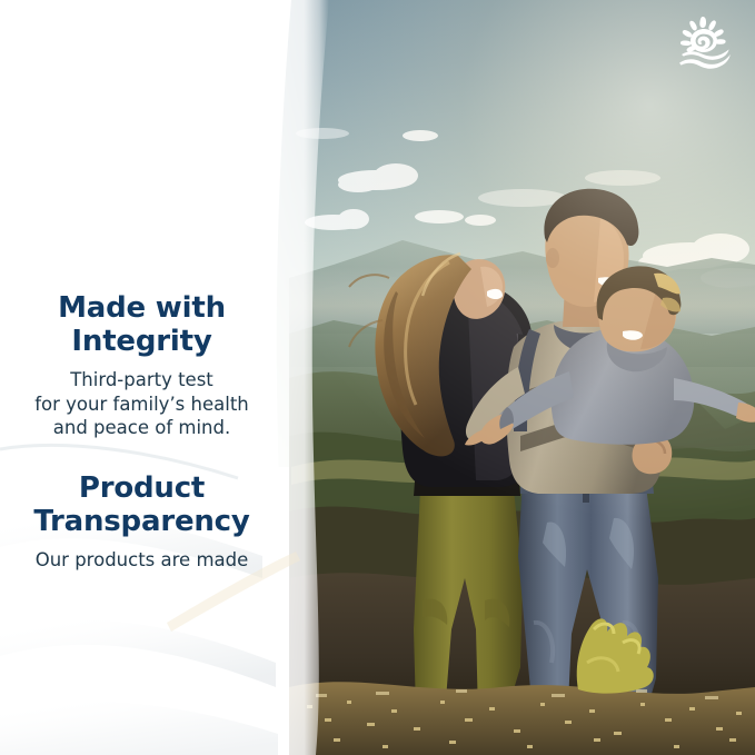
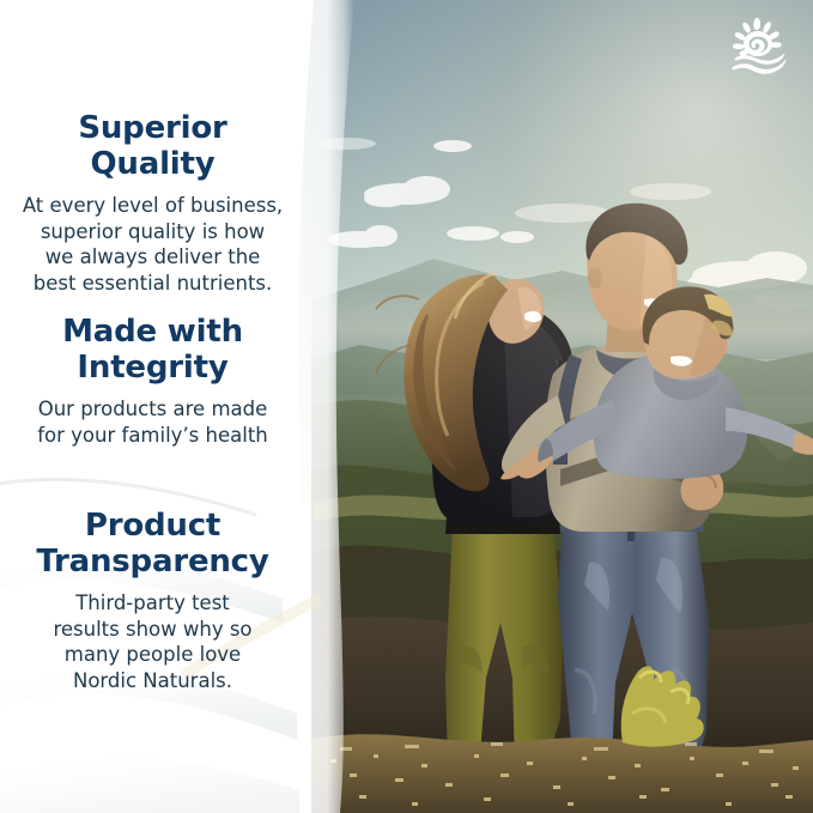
+ Superior
+ Quality
+ At every level of business,
+ superior quality is how
+ we always deliver the
+ best essential nutrients.
  Made with
  Integrity
- Third-party test
+ Our products are made
  for your family’s health
- and peace of mind.
  Product
  Transparency
- Our products are made
+ Third-party test
+ results show why so
+ many people love
+ Nordic Naturals.
